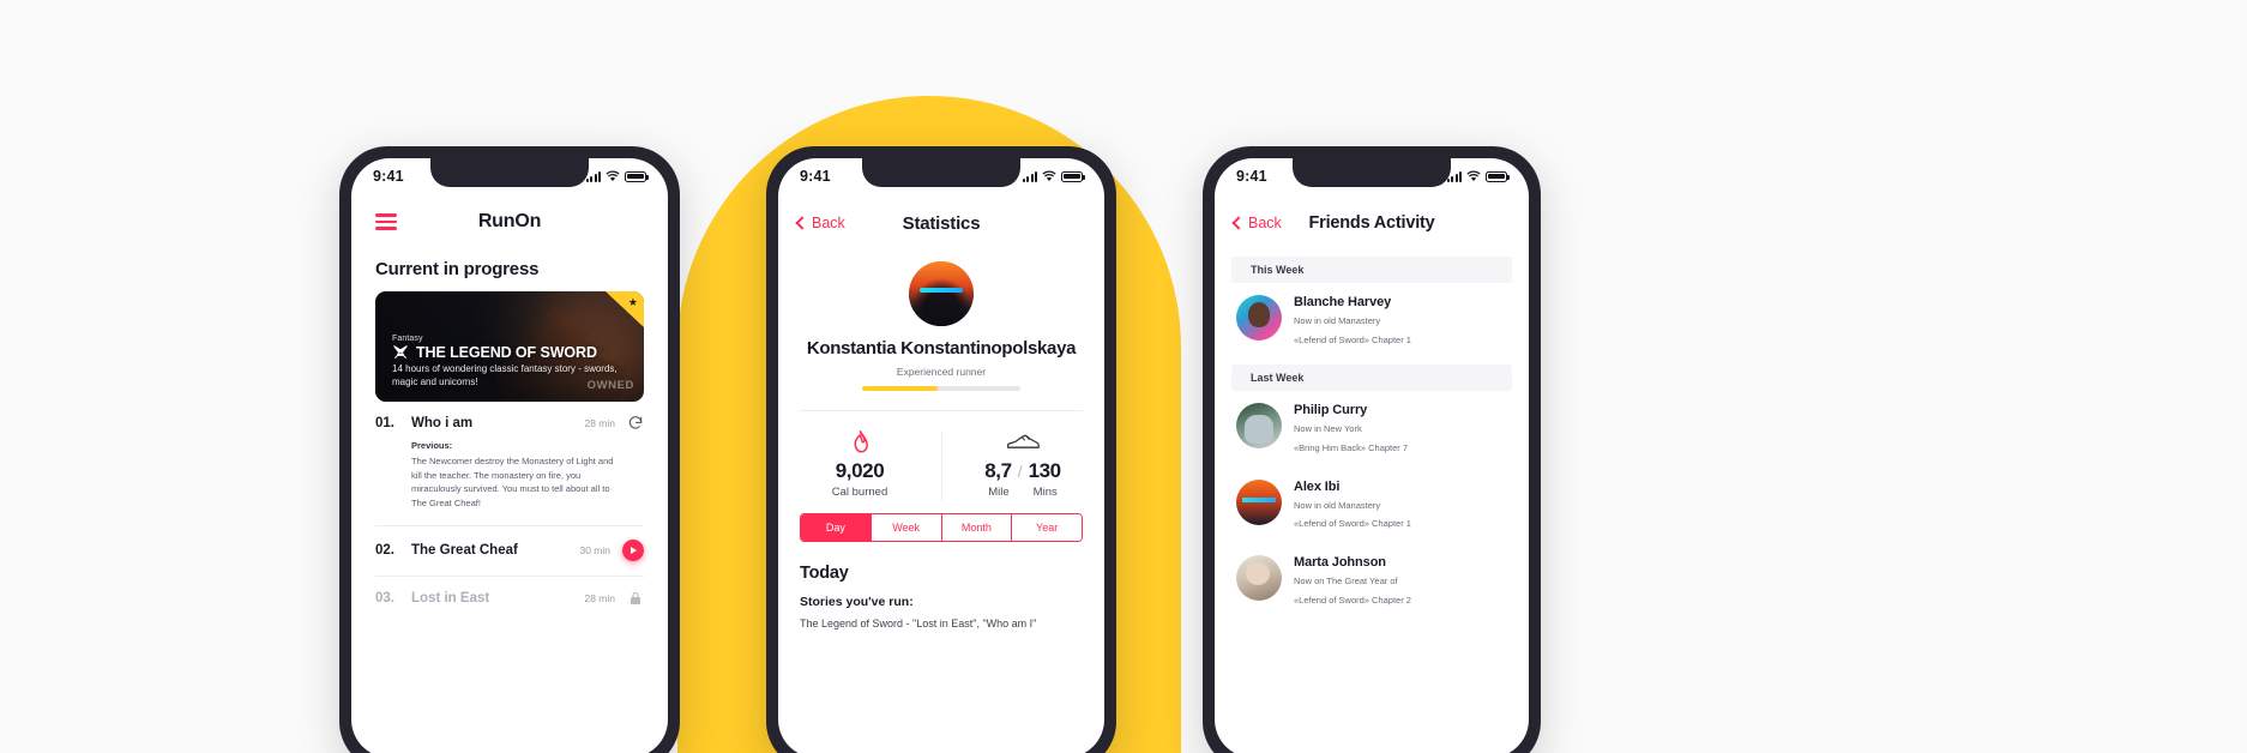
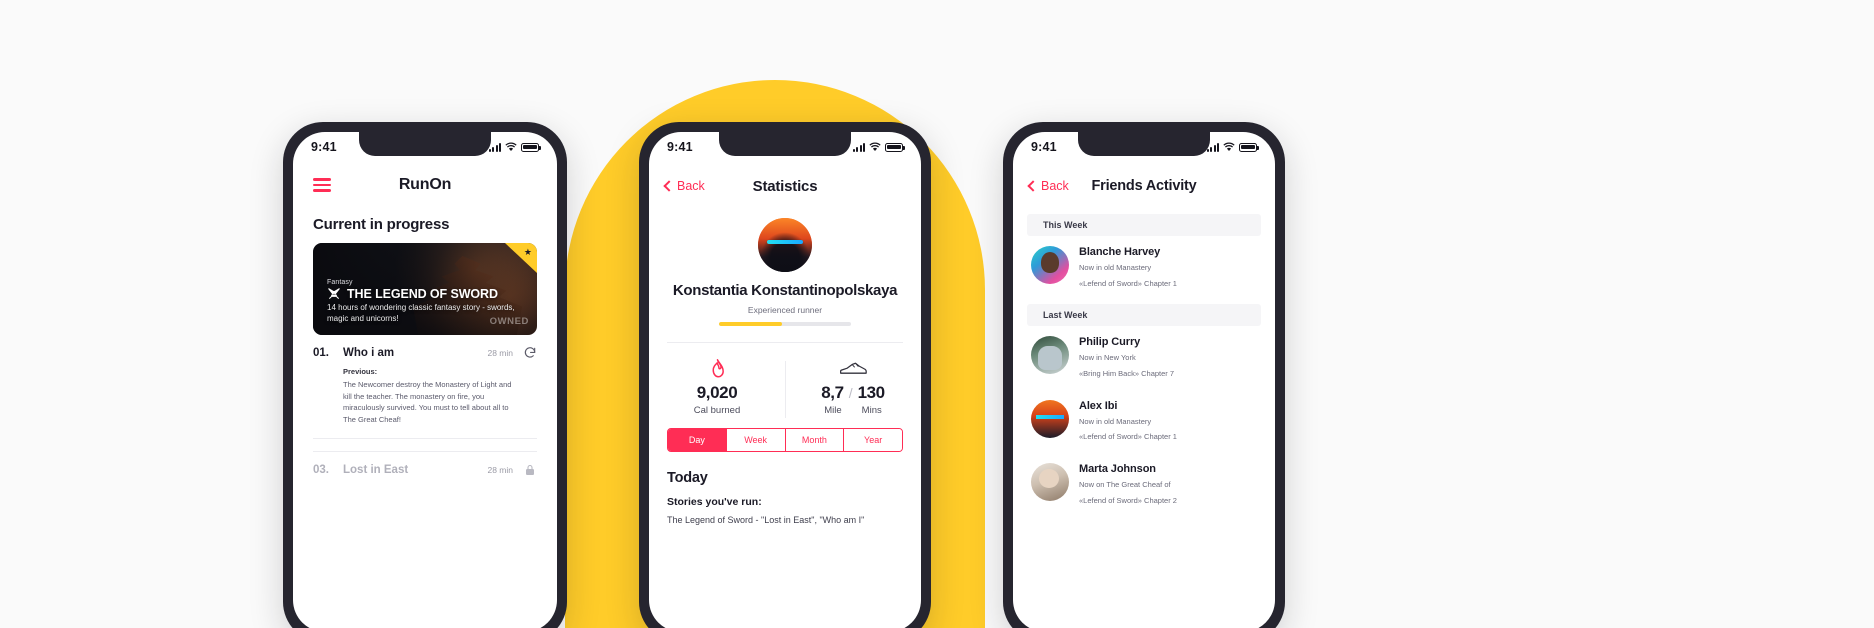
  9:41
  RunOn
  Current in progress
  ★
  OWNED
  THE LEGEND OF SWORD
  14 hours of wondering classic fantasy story - swords, magic and unicorns!
  01.
  Who i am
  28 min
  Previous:
  The Newcomer destroy the Monastery of Light and kill the teacher. The monastery on fire, you miraculously survived. You must to tell about all to The Great Cheaf!
- 02.
- The Great Cheaf
- 30 min
  03.
  Lost in East
  28 min
  9:41
  Back
  Statistics
  Konstantia Konstantinopolskaya
  Experienced runner
  9,020
  Cal burned
  8,7
  /
  130
  Mile
  Mins
  Day
  Week
  Month
  Year
  Today
  Stories you've run:
  The Legend of Sword - "Lost in East", "Who am I"
  9:41
  Back
  Friends Activity
  This Week
  Blanche Harvey
  Now in old Manastery
  «Lefend of Sword» Chapter 1
  Last Week
  Philip Curry
  Now in New York
  «Bring Him Back» Chapter 7
  Alex Ibi
  Now in old Manastery
  «Lefend of Sword» Chapter 1
  Marta Johnson
- Now on The Great Year of
+ Now on The Great Cheaf of
  «Lefend of Sword» Chapter 2
